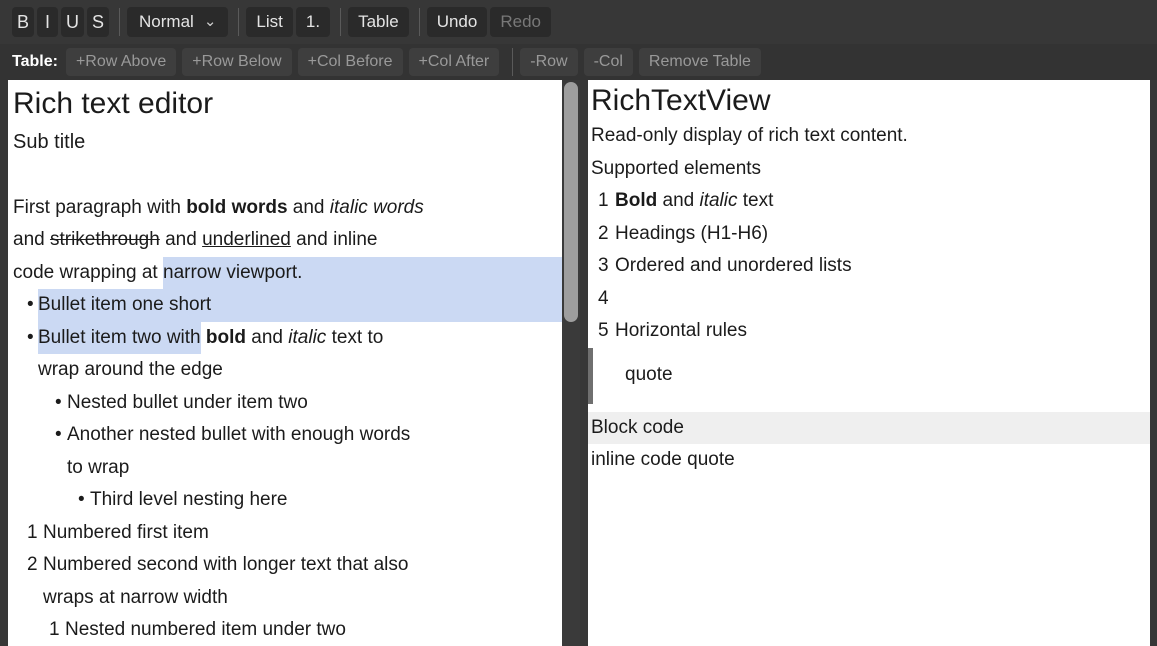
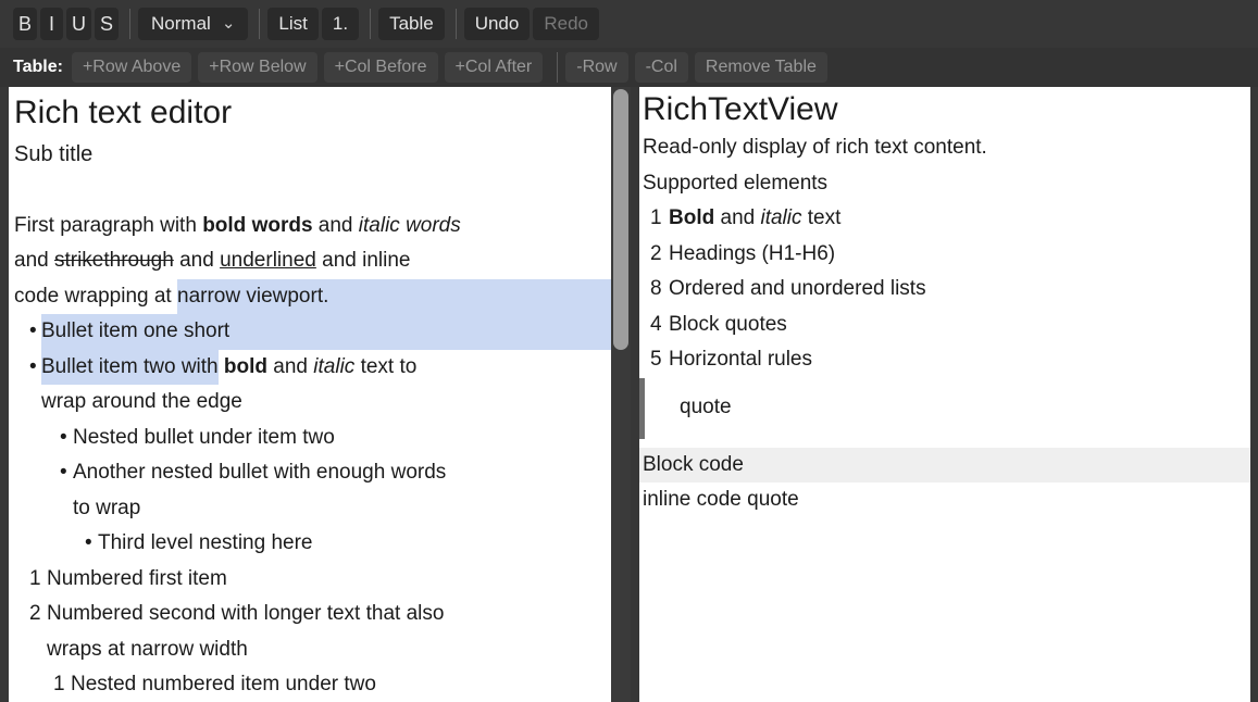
  B
  I
  U
  S
  Normal
  ⌄
  List
  1.
  Table
  Undo
  Redo
  Table:
  +Row Above
  +Row Below
  +Col Before
  +Col After
  -Row
  -Col
  Remove Table
  Rich text editor
  Sub title
  First paragraph with
  bold words
  and
  italic words
  and
  strikethrough
  and
  underlined
  and inline
  code wrapping at
  narrow viewport.
  •
  Bullet item one short
  •
  Bullet item two with
  bold
  and
  italic
  text to
  wrap around the edge
  •
  Nested bullet under item two
  •
  Another nested bullet with enough words
  to wrap
  •
  Third level nesting here
  1
  Numbered first item
  2
  Numbered second with longer text that also
  wraps at narrow width
  1
  Nested numbered item under two
  RichTextView
  Read-only display of rich text content.
  Supported elements
  1
  Bold
  and
  italic
  text
  2
  Headings (H1-H6)
- 3
+ 8
  Ordered and unordered lists
  4
+ Block quotes
  5
  Horizontal rules
  quote
  Block code
  inline code quote
